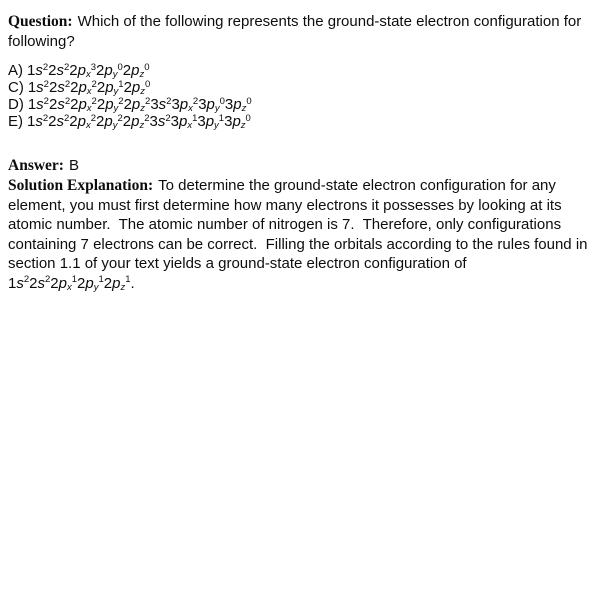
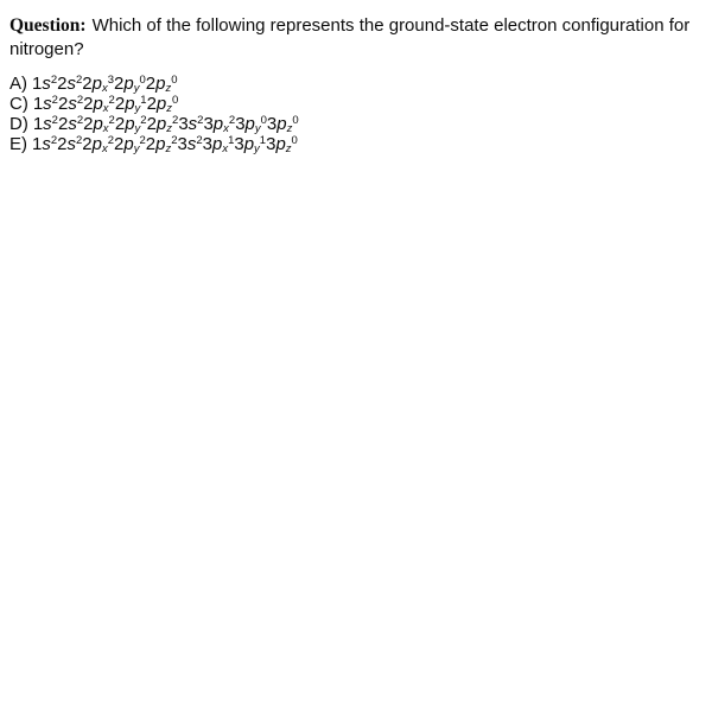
- Question: Which of the following represents the ground-state electron configuration for following?
+ Question: Which of the following represents the ground-state electron configuration for nitrogen?
  A) 1s22s22px32py02pz0
  C) 1s22s22px22py12pz0
  D) 1s22s22px22py22pz23s23px23py03pz0
  E) 1s22s22px22py22pz23s23px13py13pz0
- Answer: B
- Solution Explanation: To determine the ground-state electron configuration for any element, you must first determine how many electrons it possesses by looking at its atomic number. The atomic number of nitrogen is 7. Therefore, only configurations containing 7 electrons can be correct. Filling the orbitals according to the rules found in section 1.1 of your text yields a ground-state electron configuration of 1s22s22px12py12pz1.
